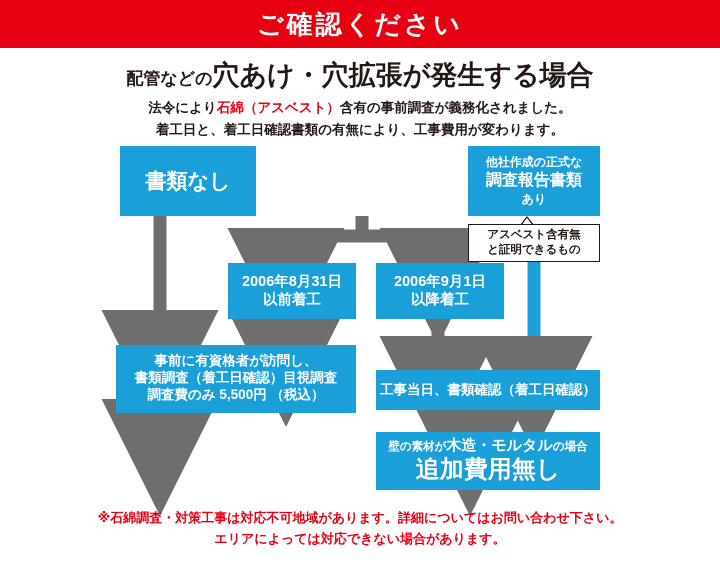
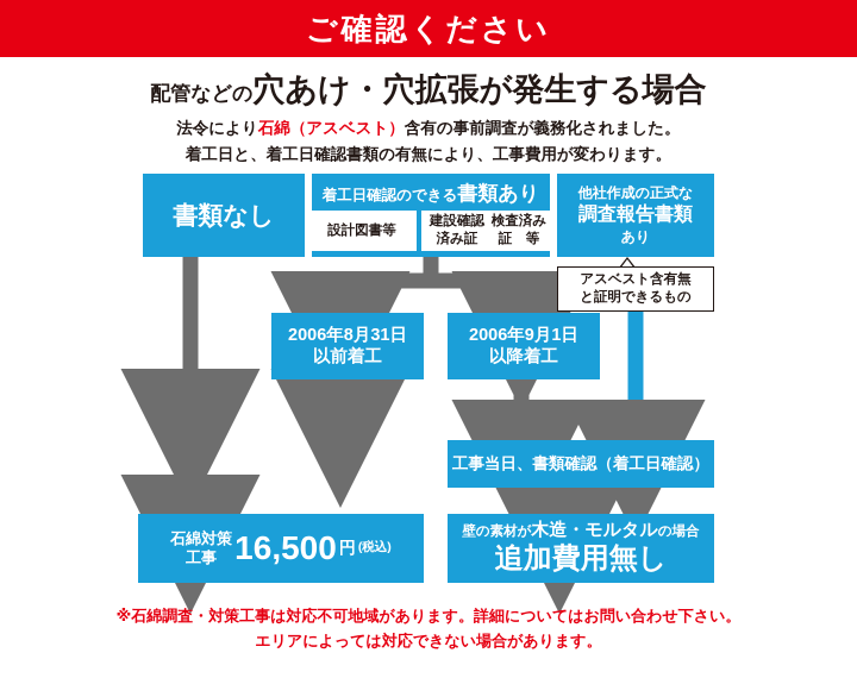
  ご確認ください
  配管などの穴あけ・穴拡張が発生する場合
  法令により石綿（アスベスト）含有の事前調査が義務化されました。
  着工日と、着工日確認書類の有無により、工事費用が変わります。
  書類なし
+ 着工日確認のできる書類あり
+ 設計図書等
+ 建設確認済み証
+ 検査済み証 等
  他社作成の正式な
  調査報告書類
  あり
  アスベスト含有無
  と証明できるもの
  2006年8月31日
  以前着工
  2006年9月1日
  以降着工
- 事前に有資格者が訪問し、
- 書類調査（着工日確認）目視調査
- 調査費のみ 5,500円 （税込）
  工事当日、書類確認（着工日確認）
+ 石綿対策
+ 工事
+ 16,500
+ 円
+ (税込)
  壁の素材が木造・モルタルの場合
  追加費用無し
  ※石綿調査・対策工事は対応不可地域があります。詳細についてはお問い合わせ下さい。
  エリアによっては対応できない場合があります。
